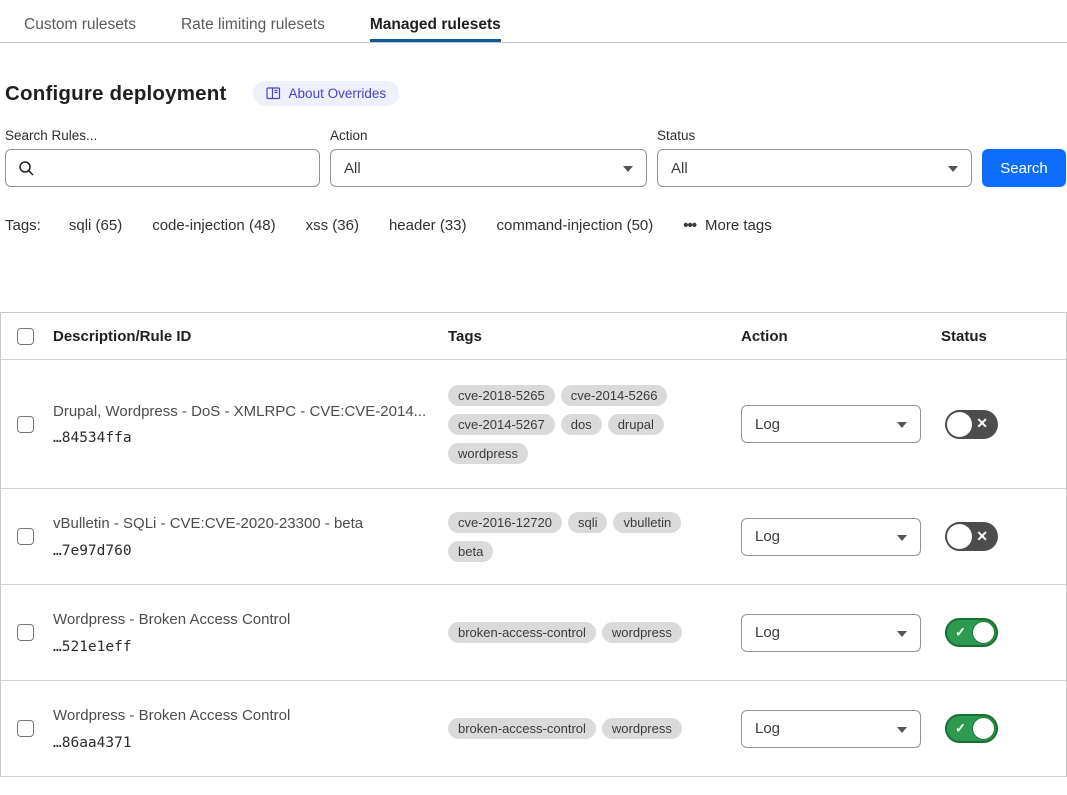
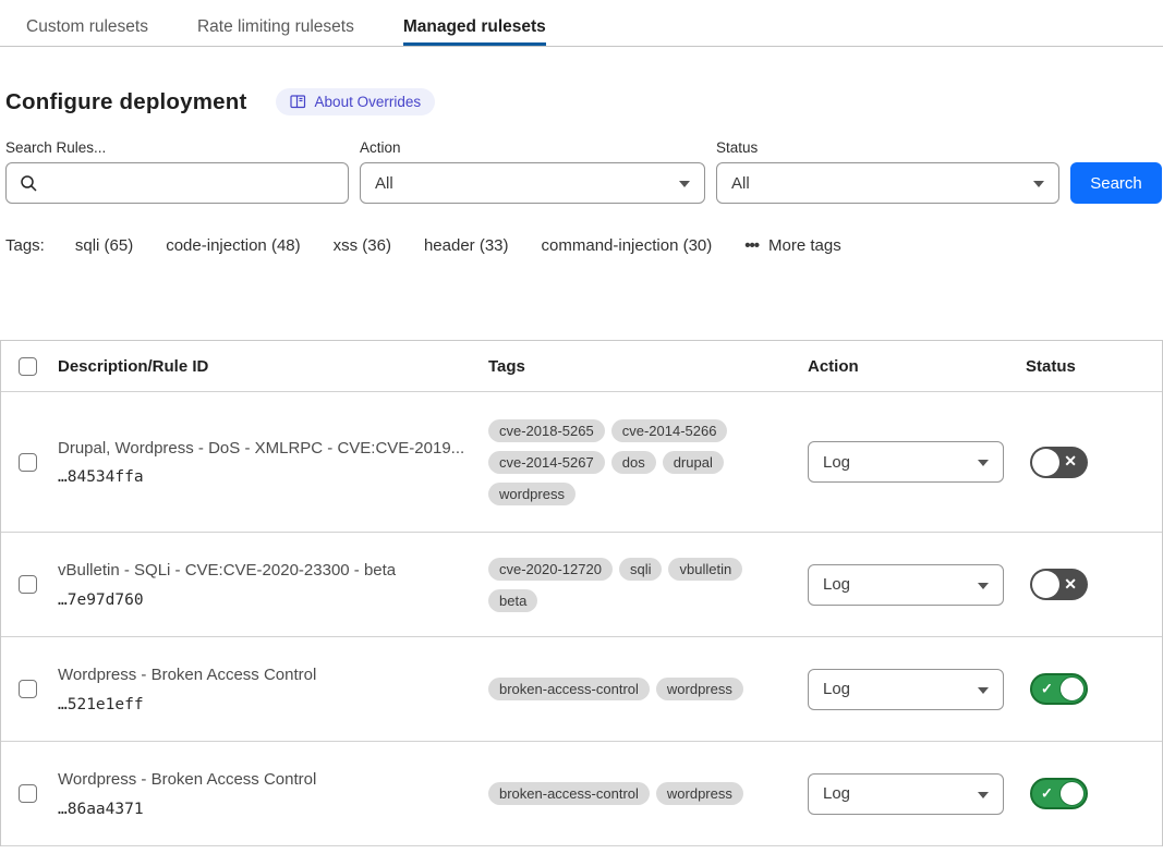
  Custom rulesets
  Rate limiting rulesets
  Managed rulesets
  Configure deployment
  About Overrides
  Search Rules...
  Action
  All
  Status
  All
  Search
  Tags:
- sqli (65) code-injection (48) xss (36) header (33) command-injection (50)
+ sqli (65) code-injection (48) xss (36) header (33) command-injection (30)
  •••
  More tags
  Description/Rule ID
  Tags
  Action
  Status
- Drupal, Wordpress - DoS - XMLRPC - CVE:CVE-2014...
+ Drupal, Wordpress - DoS - XMLRPC - CVE:CVE-2019...
  …84534ffa
  cve-2018-5265 cve-2014-5266cve-2014-5267 dos drupalwordpress
  Log
  ✕
  vBulletin - SQLi - CVE:CVE-2020-23300 - beta
  …7e97d760
- cve-2016-12720 sqli vbulletinbeta
+ cve-2020-12720 sqli vbulletinbeta
  Log
  ✕
  Wordpress - Broken Access Control
  …521e1eff
  broken-access-control wordpress
  Log
  ✓
  Wordpress - Broken Access Control
  …86aa4371
  broken-access-control wordpress
  Log
  ✓
